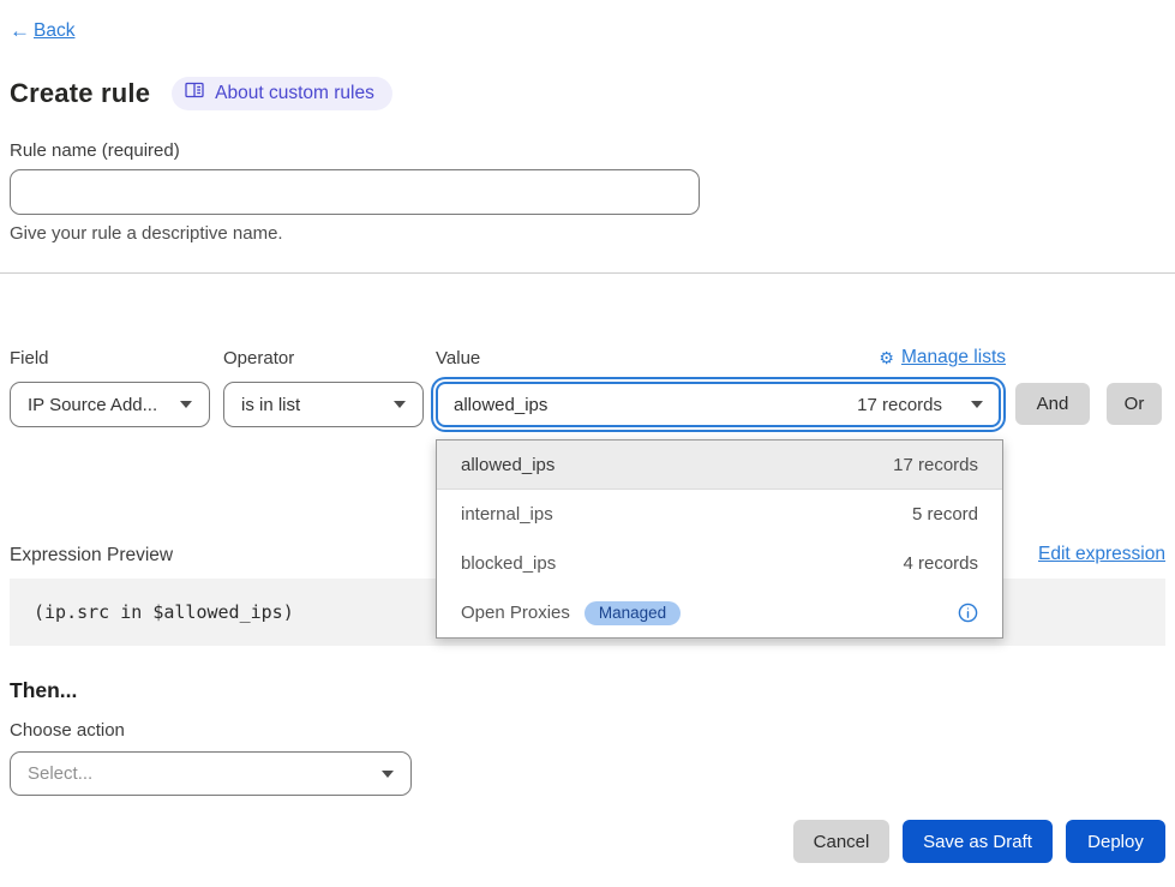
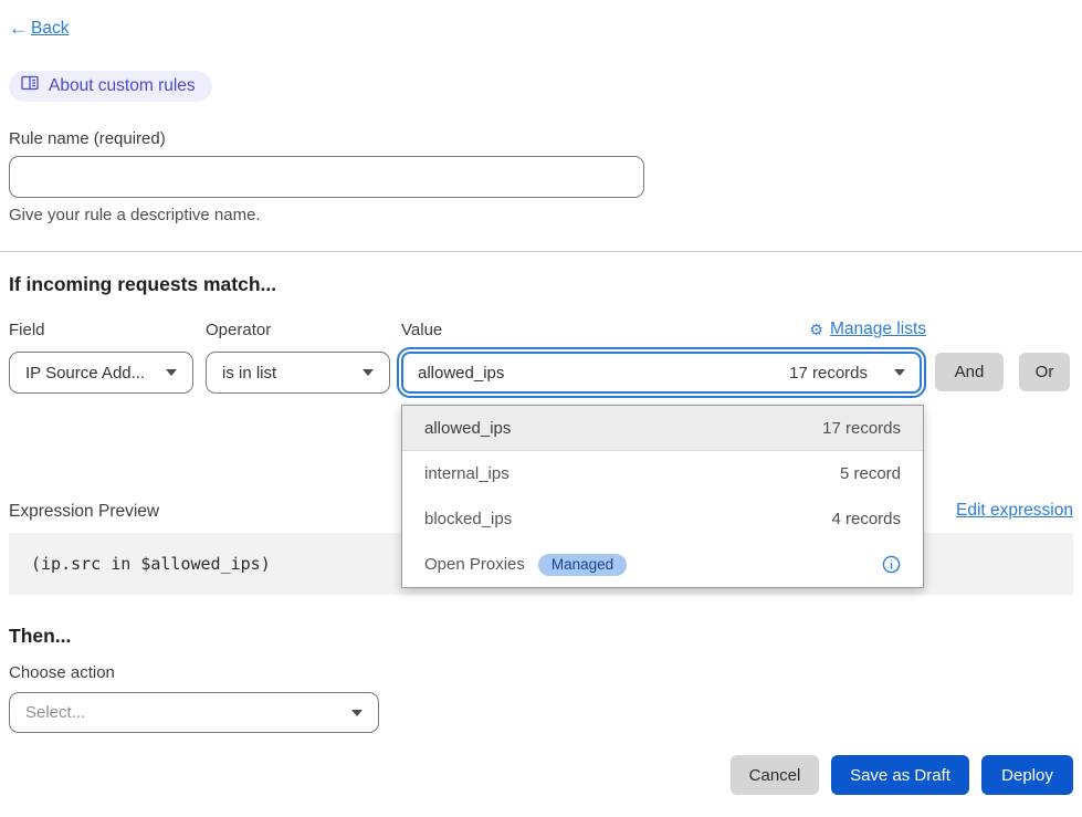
  ←
  Back
- Create rule
  About custom rules
  Rule name (required)
  Give your rule a descriptive name.
+ If incoming requests match...
  Field
  Operator
  Value
  ⚙
  Manage lists
  IP Source Add...
  is in list
  allowed_ips
  17 records
  And
  Or
  allowed_ips
  17 records
  internal_ips
  5 record
  blocked_ips
  4 records
  Open Proxies
  Managed
  Expression Preview
  Edit expression
  (ip.src in $allowed_ips)
  Then...
  Choose action
  Select...
  Cancel
  Save as Draft
  Deploy
